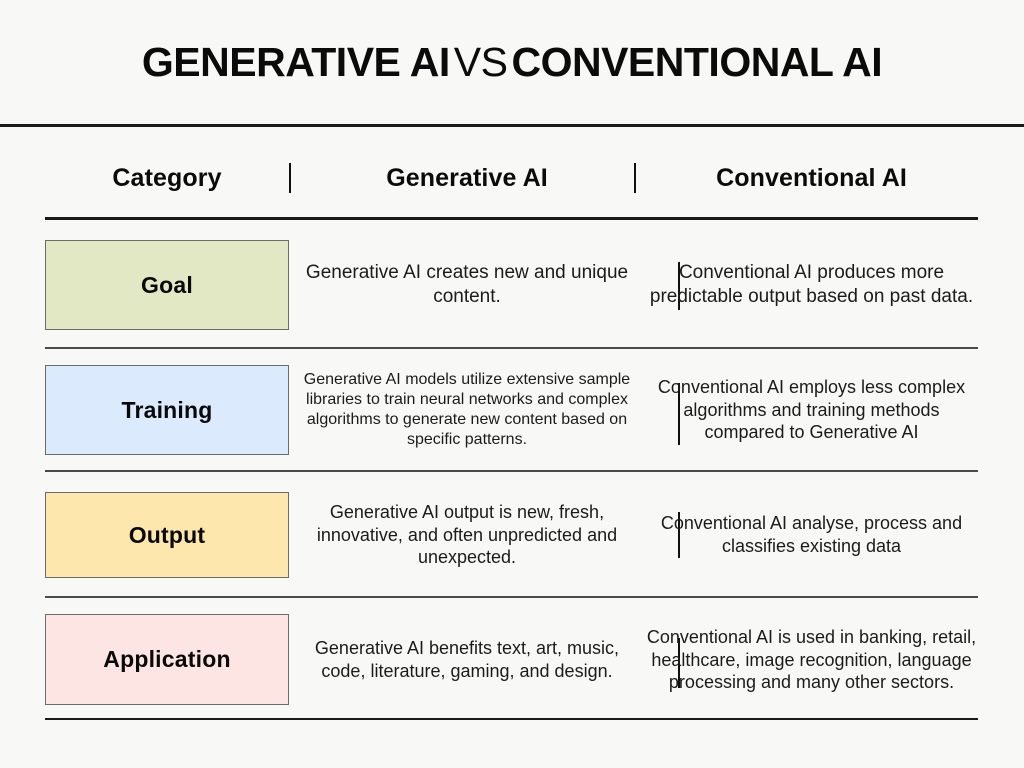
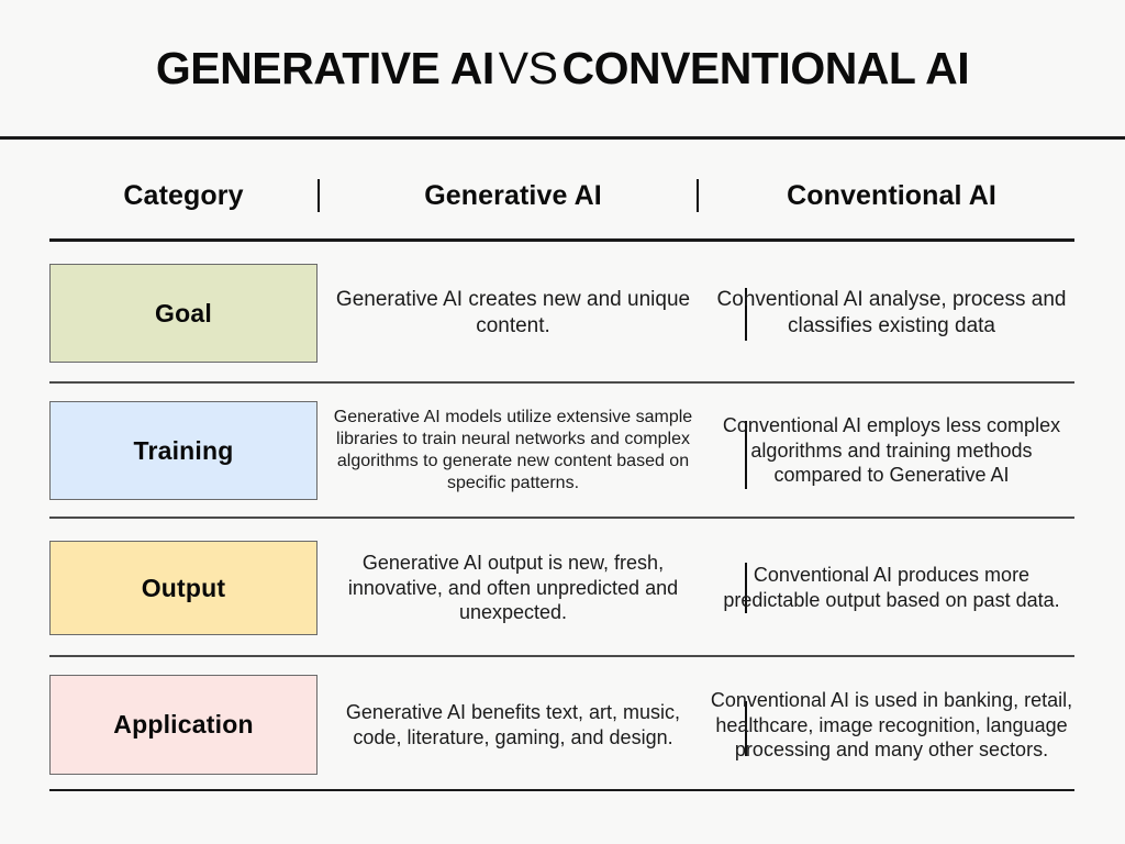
  GENERATIVE AIVSCONVENTIONAL AI
  Category
  Generative AI
  Conventional AI
  Goal
  Generative AI creates new and unique content.
- Conventional AI produces more predictable output based on past data.
+ Conventional AI analyse, process and classifies existing data
  Training
  Generative AI models utilize extensive sample libraries to train neural networks and complex algorithms to generate new content based on specific patterns.
  Conventional AI employs less complex algorithms and training methods compared to Generative AI
  Output
  Generative AI output is new, fresh, innovative, and often unpredicted and unexpected.
- Conventional AI analyse, process and classifies existing data
+ Conventional AI produces more predictable output based on past data.
  Application
  Generative AI benefits text, art, music, code, literature, gaming, and design.
  Conventional AI is used in banking, retail, healthcare, image recognition, language processing and many other sectors.
